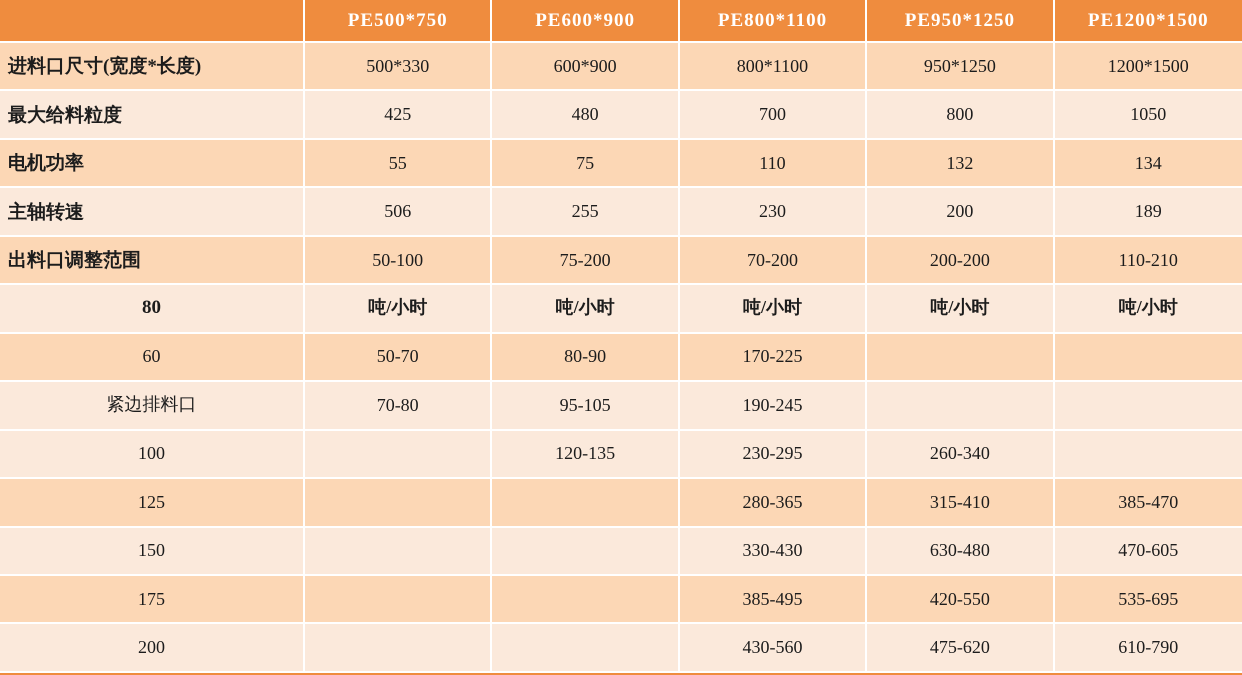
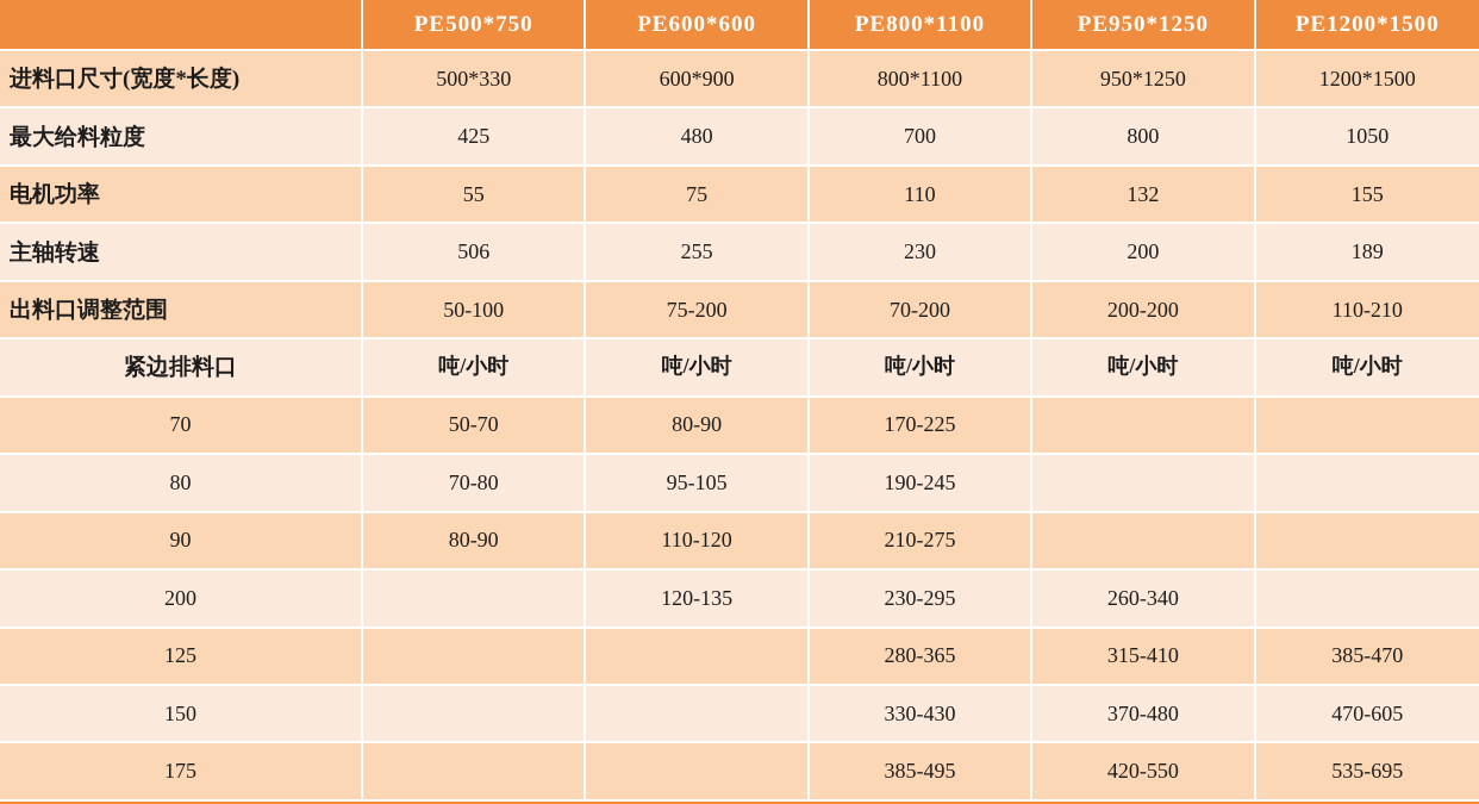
- 	PE500*750	PE600*900	PE800*1100	PE950*1250	PE1200*1500
+ 	PE500*750	PE600*600	PE800*1100	PE950*1250	PE1200*1500
  进料口尺寸(宽度*长度)	500*330	600*900	800*1100	950*1250	1200*1500
  最大给料粒度	425	480	700	800	1050
- 电机功率	55	75	110	132	134
+ 电机功率	55	75	110	132	155
  主轴转速	506	255	230	200	189
  出料口调整范围	50-100	75-200	70-200	200-200	110-210
- 80	吨/小时	吨/小时	吨/小时	吨/小时	吨/小时
+ 紧边排料口	吨/小时	吨/小时	吨/小时	吨/小时	吨/小时
- 60	50-70	80-90	170-225
+ 70	50-70	80-90	170-225
- 紧边排料口	70-80	95-105	190-245
+ 80	70-80	95-105	190-245
+ 90	80-90	110-120	210-275
- 100		120-135	230-295	260-340
+ 200		120-135	230-295	260-340
  125			280-365	315-410	385-470
- 150			330-430	630-480	470-605
+ 150			330-430	370-480	470-605
  175			385-495	420-550	535-695
- 200			430-560	475-620	610-790
